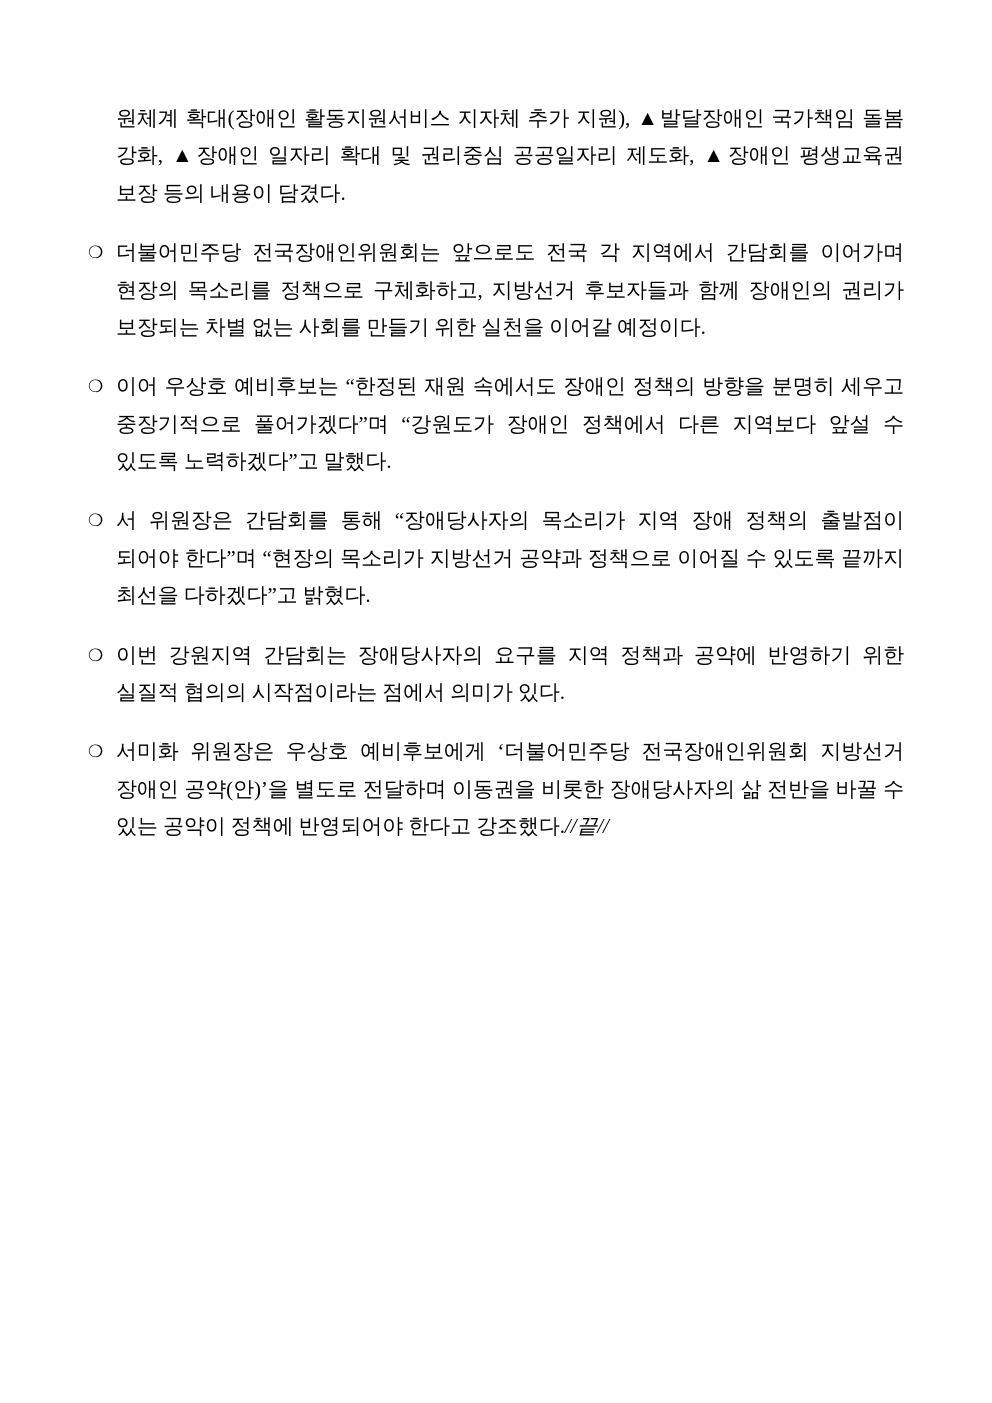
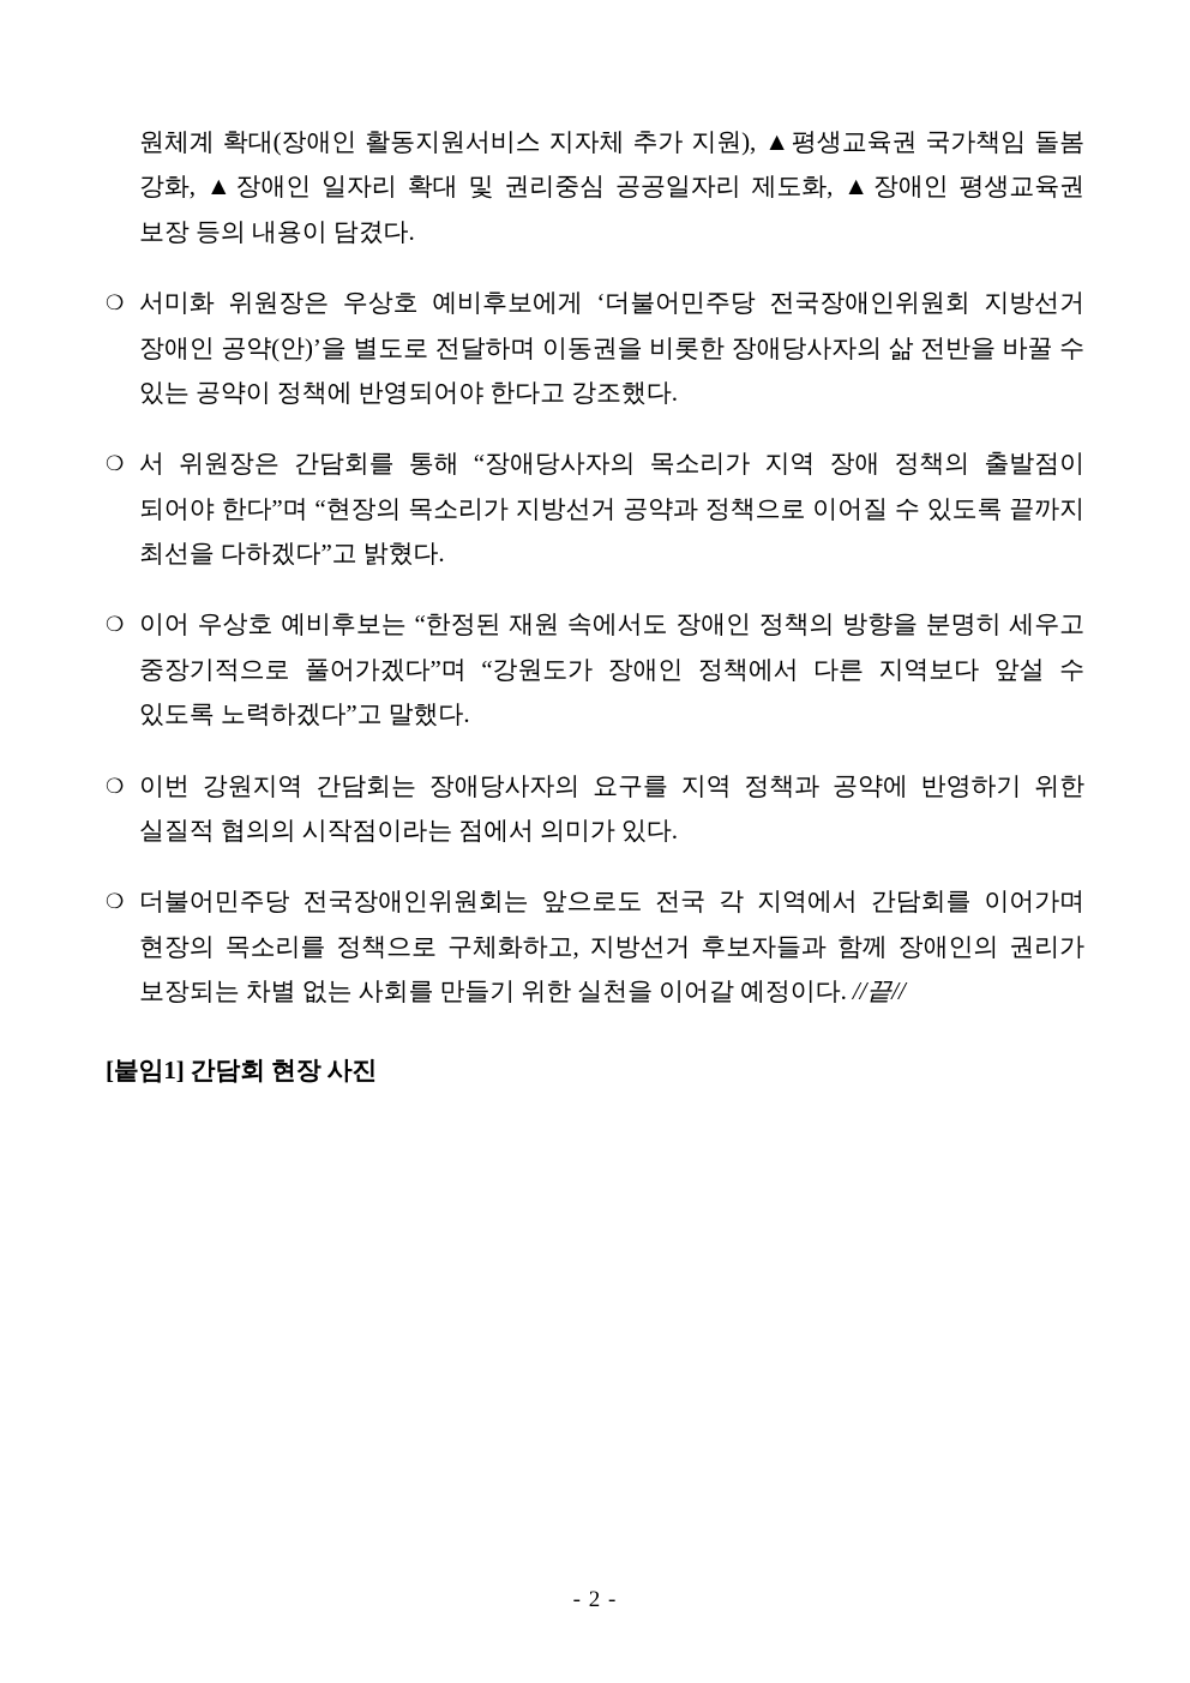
- 원체계 확대(장애인 활동지원서비스 지자체 추가 지원), ▲발달장애인 국가책임 돌봄 강화, ▲장애인 일자리 확대 및 권리중심 공공일자리 제도화, ▲장애인 평생교육권 보장 등의 내용이 담겼다.
+ 원체계 확대(장애인 활동지원서비스 지자체 추가 지원), ▲평생교육권 국가책임 돌봄 강화, ▲장애인 일자리 확대 및 권리중심 공공일자리 제도화, ▲장애인 평생교육권 보장 등의 내용이 담겼다.
  ❍
- 더불어민주당 전국장애인위원회는 앞으로도 전국 각 지역에서 간담회를 이어가며 현장의 목소리를 정책으로 구체화하고, 지방선거 후보자들과 함께 장애인의 권리가 보장되는 차별 없는 사회를 만들기 위한 실천을 이어갈 예정이다.
+ 서미화 위원장은 우상호 예비후보에게 ‘더불어민주당 전국장애인위원회 지방선거 장애인 공약(안)’을 별도로 전달하며 이동권을 비롯한 장애당사자의 삶 전반을 바꿀 수 있는 공약이 정책에 반영되어야 한다고 강조했다.
  ❍
- 이어 우상호 예비후보는 “한정된 재원 속에서도 장애인 정책의 방향을 분명히 세우고 중장기적으로 풀어가겠다”며 “강원도가 장애인 정책에서 다른 지역보다 앞설 수 있도록 노력하겠다”고 말했다.
+ 서 위원장은 간담회를 통해 “장애당사자의 목소리가 지역 장애 정책의 출발점이 되어야 한다”며 “현장의 목소리가 지방선거 공약과 정책으로 이어질 수 있도록 끝까지 최선을 다하겠다”고 밝혔다.
  ❍
- 서 위원장은 간담회를 통해 “장애당사자의 목소리가 지역 장애 정책의 출발점이 되어야 한다”며 “현장의 목소리가 지방선거 공약과 정책으로 이어질 수 있도록 끝까지 최선을 다하겠다”고 밝혔다.
+ 이어 우상호 예비후보는 “한정된 재원 속에서도 장애인 정책의 방향을 분명히 세우고 중장기적으로 풀어가겠다”며 “강원도가 장애인 정책에서 다른 지역보다 앞설 수 있도록 노력하겠다”고 말했다.
  ❍
  이번 강원지역 간담회는 장애당사자의 요구를 지역 정책과 공약에 반영하기 위한 실질적 협의의 시작점이라는 점에서 의미가 있다.
  ❍
- 서미화 위원장은 우상호 예비후보에게 ‘더불어민주당 전국장애인위원회 지방선거 장애인 공약(안)’을 별도로 전달하며 이동권을 비롯한 장애당사자의 삶 전반을 바꿀 수 있는 공약이 정책에 반영되어야 한다고 강조했다.//끝//
+ 더불어민주당 전국장애인위원회는 앞으로도 전국 각 지역에서 간담회를 이어가며 현장의 목소리를 정책으로 구체화하고, 지방선거 후보자들과 함께 장애인의 권리가 보장되는 차별 없는 사회를 만들기 위한 실천을 이어갈 예정이다. //끝//
+ [붙임1] 간담회 현장 사진
+ - 2 -
